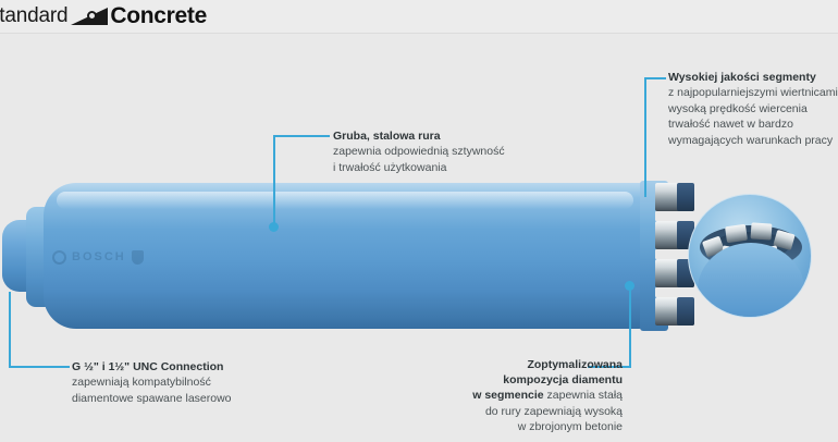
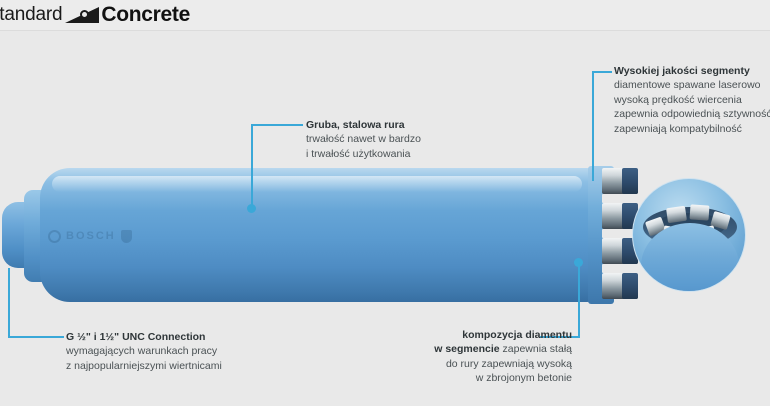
  tandard
  Concrete
  BOSCH
  Gruba, stalowa rura
- zapewnia odpowiednią sztywność
+ trwałość nawet w bardzo
  i trwałość użytkowania
  Wysokiej jakości segmenty
- z najpopularniejszymi wiertnicami
+ diamentowe spawane laserowo
  wysoką prędkość wiercenia
- trwałość nawet w bardzo
+ zapewnia odpowiednią sztywność
- wymagających warunkach pracy
+ zapewniają kompatybilność
  G ½" i 1½" UNC Connection
- zapewniają kompatybilność
+ wymagających warunkach pracy
- diamentowe spawane laserowo
+ z najpopularniejszymi wiertnicami
- Zoptymalizowana
  kompozycja diamentu
  w segmencie zapewnia stałą
  do rury zapewniają wysoką
  w zbrojonym betonie
